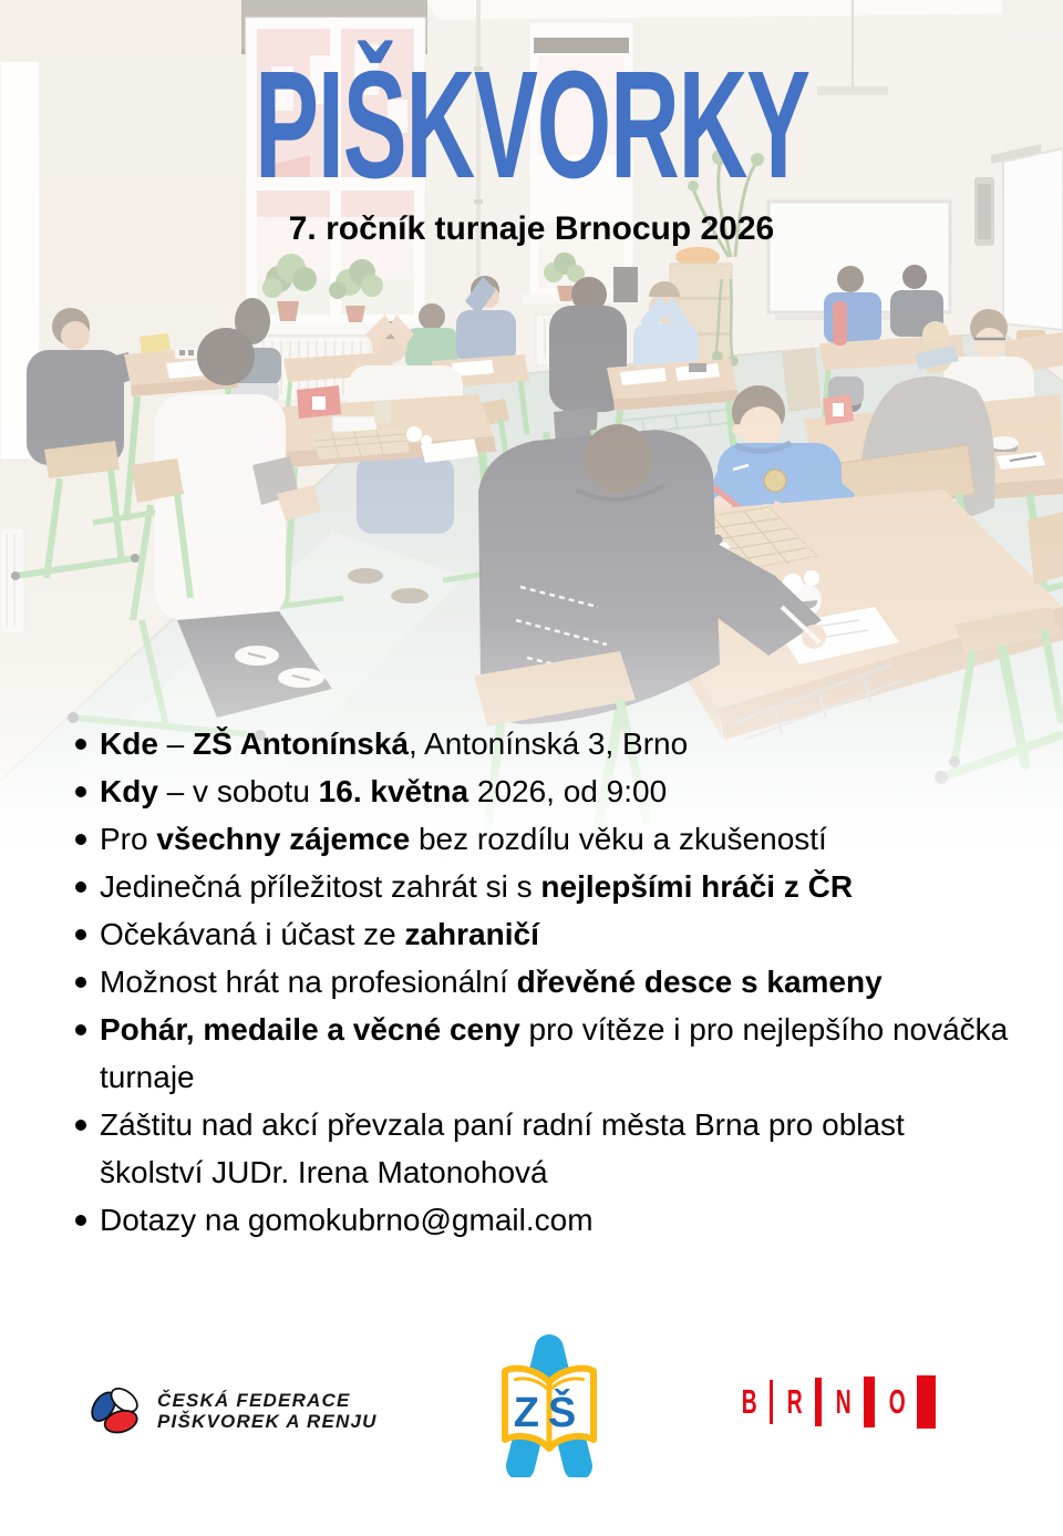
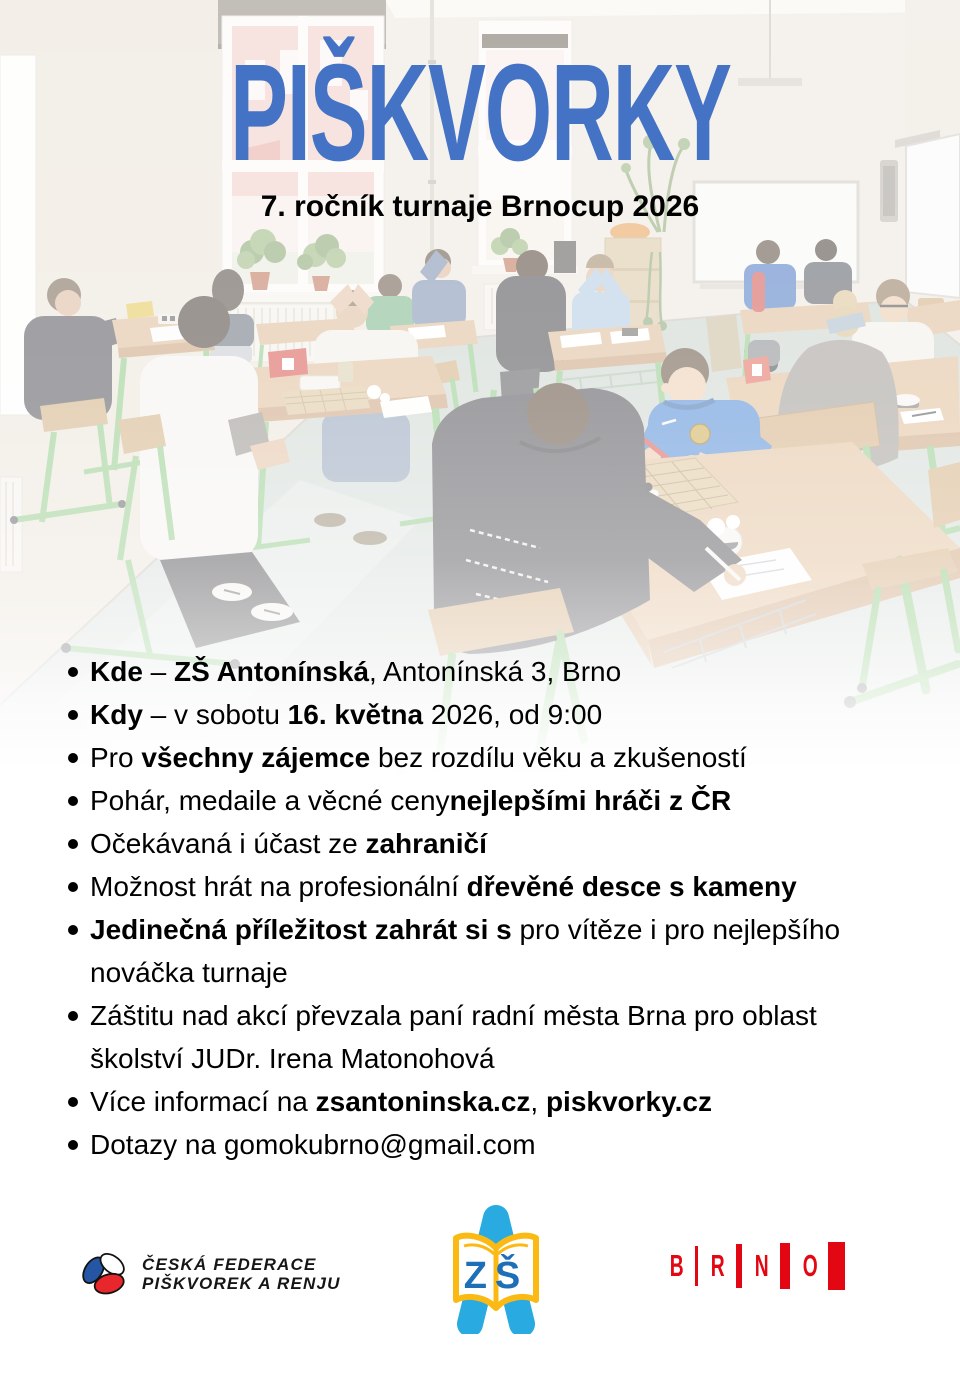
  PIŠKVORKY
  7. ročník turnaje Brnocup 2026
  Kde – ZŠ Antonínská, Antonínská 3, Brno
  Kdy – v sobotu 16. května 2026, od 9:00
  Pro všechny zájemce bez rozdílu věku a zkušeností
- Jedinečná příležitost zahrát si s nejlepšími hráči z ČR
+ Pohár, medaile a věcné cenynejlepšími hráči z ČR
  Očekávaná i účast ze zahraničí
  Možnost hrát na profesionální dřevěné desce s kameny
- Pohár, medaile a věcné ceny pro vítěze i pro nejlepšího nováčka turnaje
+ Jedinečná příležitost zahrát si s pro vítěze i pro nejlepšího nováčka turnaje
  Záštitu nad akcí převzala paní radní města Brna pro oblast školství JUDr. Irena Matonohová
+ Více informací na zsantoninska.cz, piskvorky.cz
  Dotazy na gomokubrno@gmail.com
  ČESKÁ FEDERACE
  PIŠKVOREK A RENJU
  ZŠ
  B
  R
  N
  O
